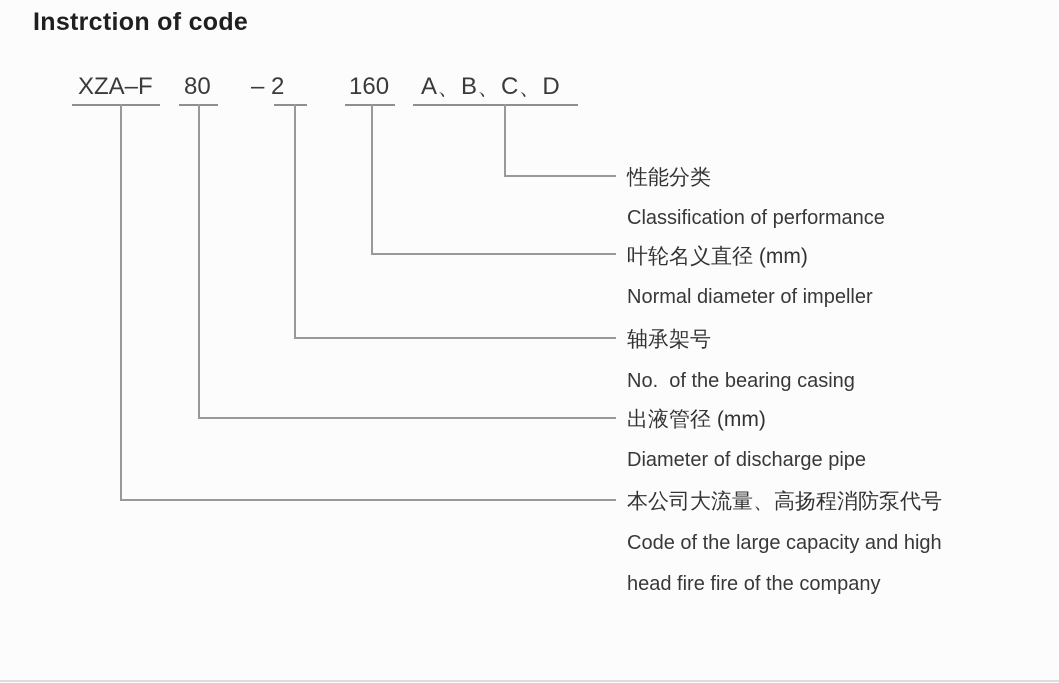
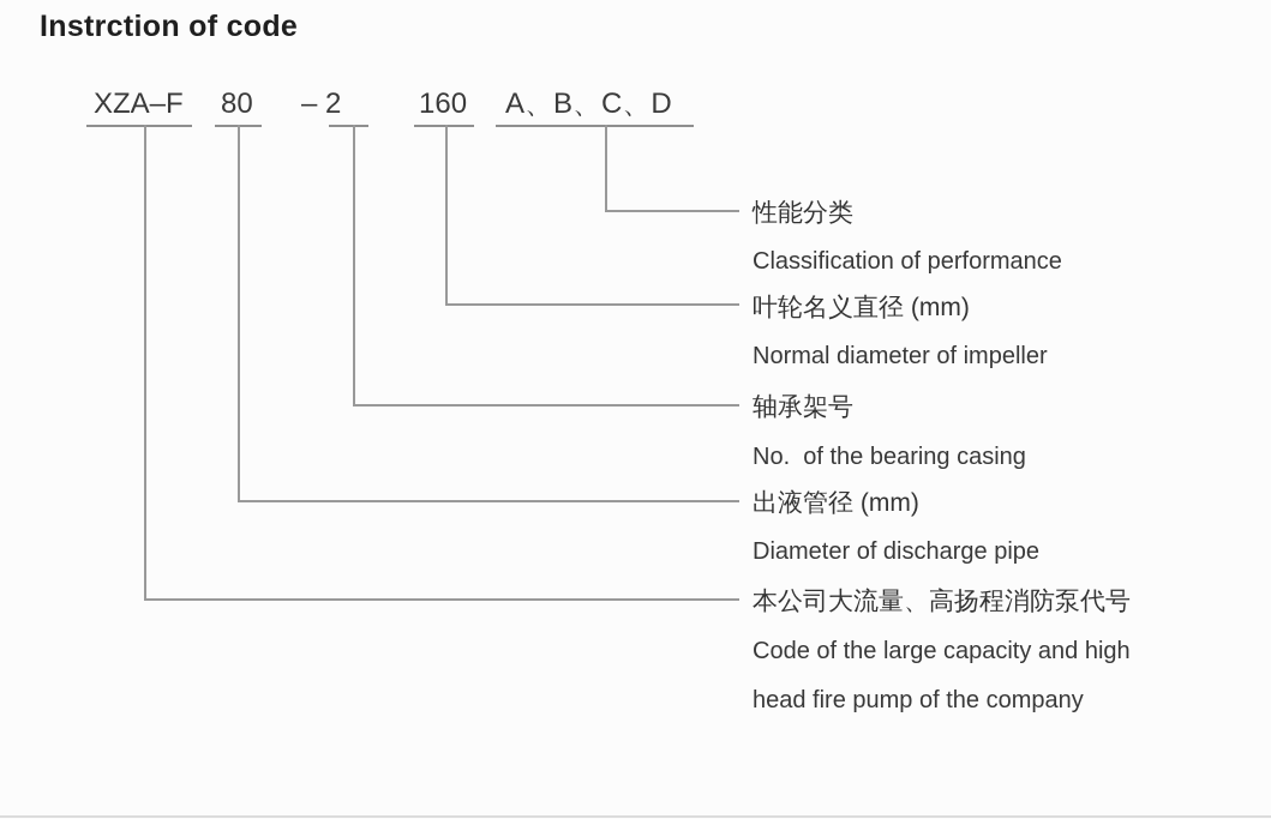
  Instrction of code
  XZA–F
  80
  – 2
  160
  A、B、C、D
  性能分类
  Classification of performance
  叶轮名义直径 (mm)
  Normal diameter of impeller
  轴承架号
  No. of the bearing casing
  出液管径 (mm)
  Diameter of discharge pipe
  本公司大流量、高扬程消防泵代号
  Code of the large capacity and high
- head fire fire of the company
+ head fire pump of the company
